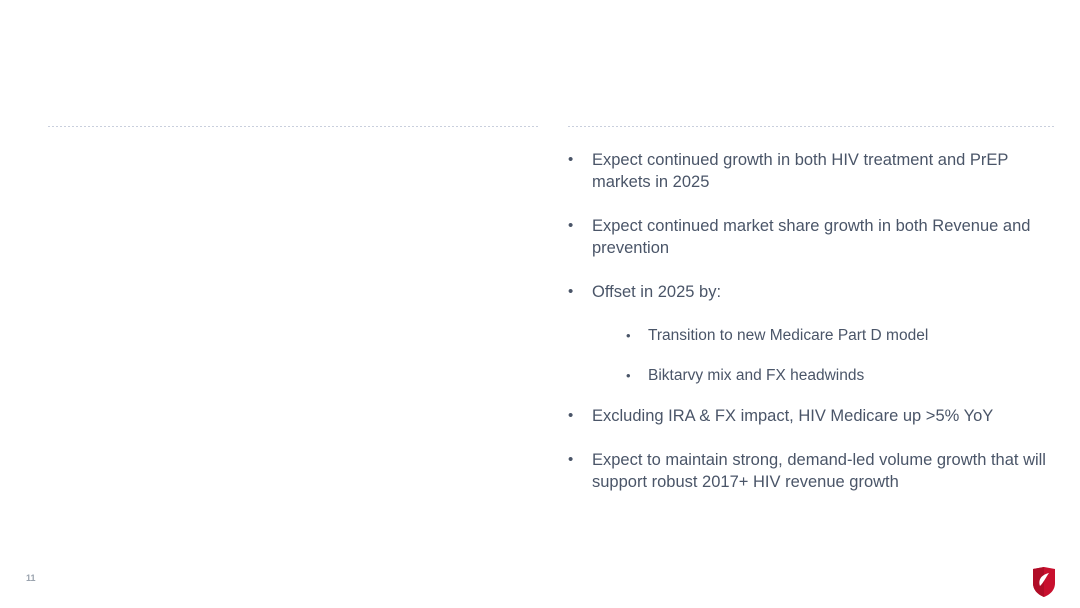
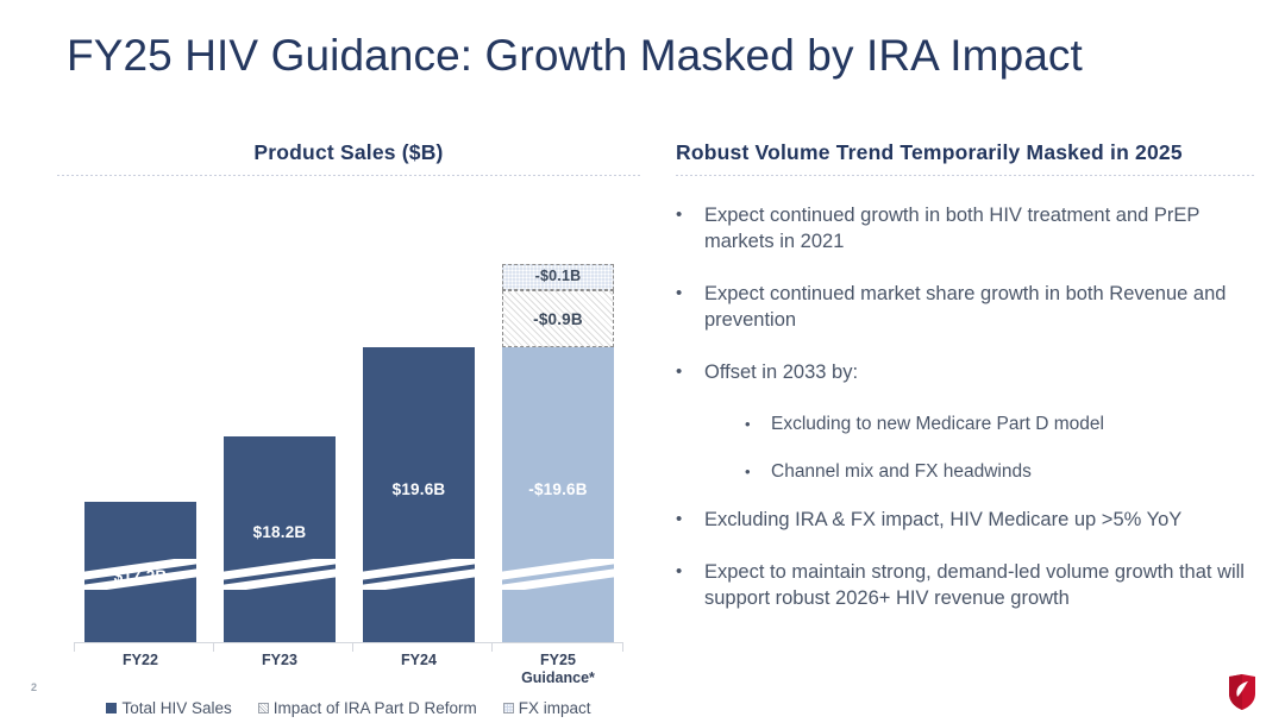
+ FY25 HIV Guidance: Growth Masked by IRA Impact
+ Product Sales ($B)
+ $18.2B
+ $19.6B
+ -$19.6B
+ -$0.9B
+ -$0.1B
+ FY22
+ FY23
+ FY24
+ FY25
+ Guidance*
+ Total HIV Sales
+ Impact of IRA Part D Reform
+ FX impact
+ Robust Volume Trend Temporarily Masked in 2025
  •
- Expect continued growth in both HIV treatment and PrEP markets in 2025
+ Expect continued growth in both HIV treatment and PrEP markets in 2021
  •
  Expect continued market share growth in both Revenue and prevention
  •
- Offset in 2025 by:
+ Offset in 2033 by:
  •
- Transition to new Medicare Part D model
+ Excluding to new Medicare Part D model
  •
- Biktarvy mix and FX headwinds
+ Channel mix and FX headwinds
  •
  Excluding IRA & FX impact, HIV Medicare up >5% YoY
  •
- Expect to maintain strong, demand-led volume growth that will support robust 2017+ HIV revenue growth
+ Expect to maintain strong, demand-led volume growth that will support robust 2026+ HIV revenue growth
- 11
+ 2
